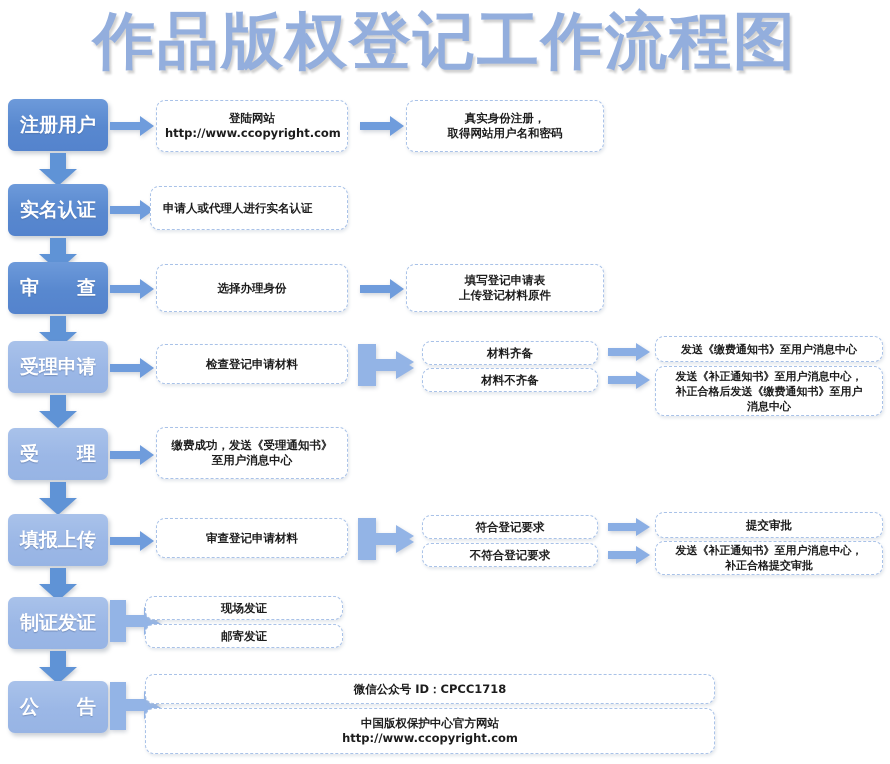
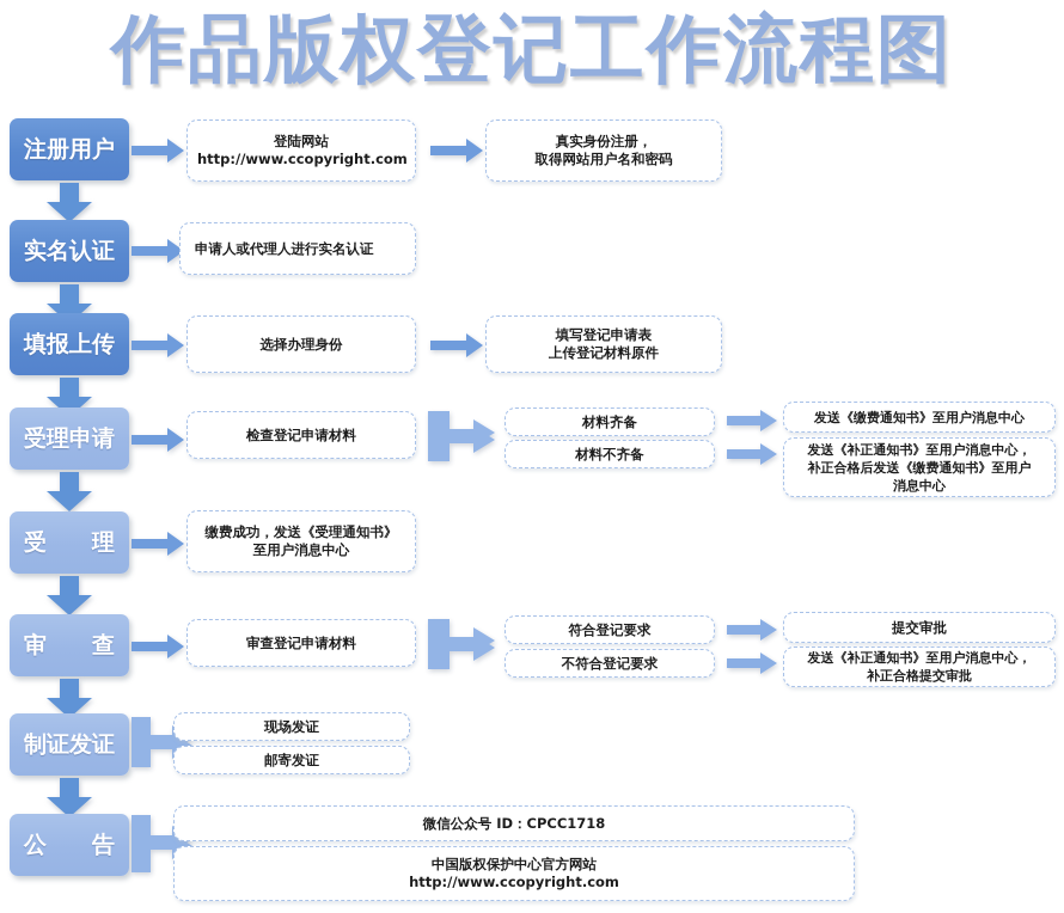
  作品版权登记工作流程图
  注册用户
  登陆网站
  http://www.ccopyright.com
  真实身份注册，
  取得网站用户名和密码
  实名认证
  申请人或代理人进行实名认证
- 审 查
+ 填报上传
  选择办理身份
  填写登记申请表
  上传登记材料原件
  受理申请
  检查登记申请材料
  材料齐备
  材料不齐备
  发送《缴费通知书》至用户消息中心
  发送《补正通知书》至用户消息中心，
  补正合格后发送《缴费通知书》至用户
  消息中心
  受 理
  缴费成功，发送《受理通知书》
  至用户消息中心
- 填报上传
+ 审 查
  审查登记申请材料
  符合登记要求
  不符合登记要求
  提交审批
  发送《补正通知书》至用户消息中心，
  补正合格提交审批
  制证发证
  现场发证
  邮寄发证
  公 告
  微信公众号 ID：CPCC1718
  中国版权保护中心官方网站
  http://www.ccopyright.com
